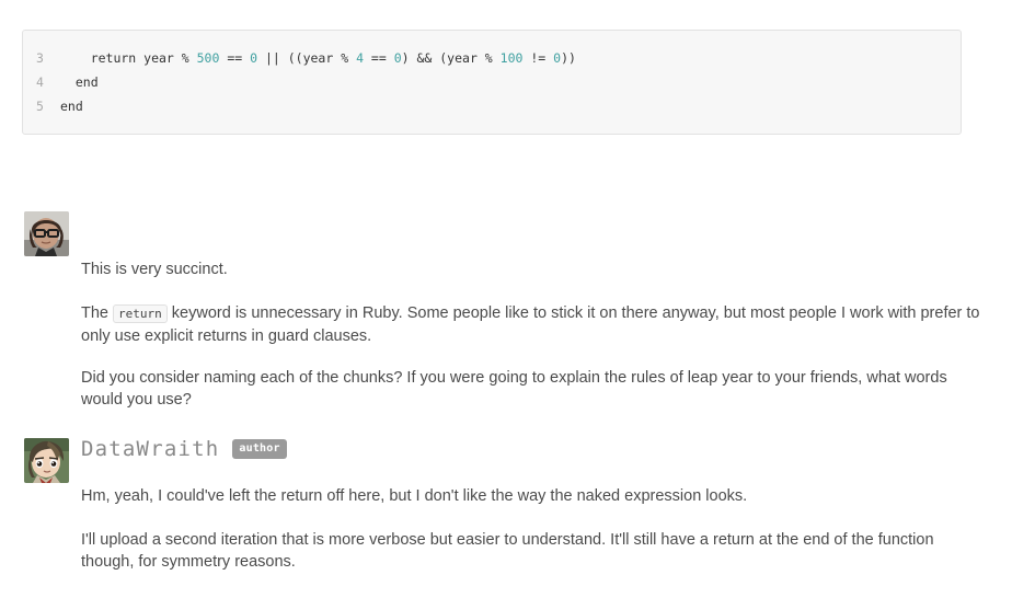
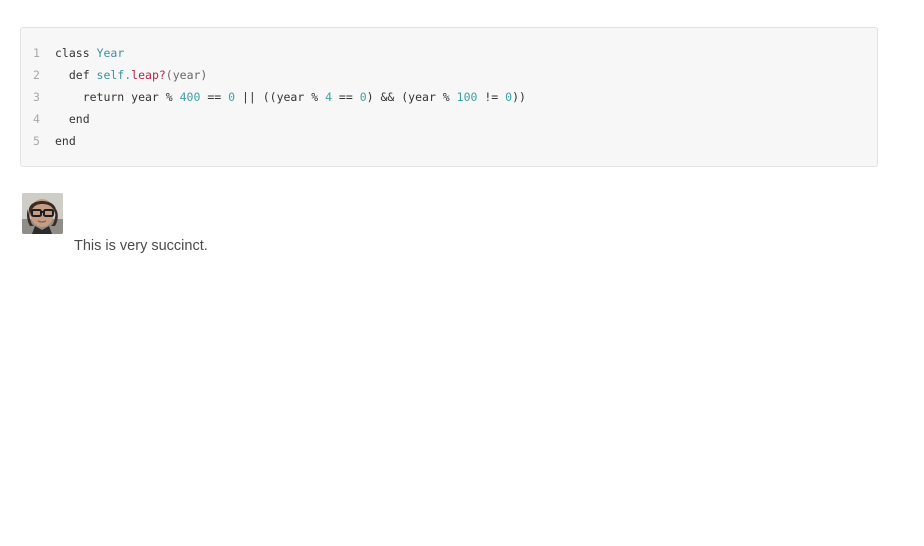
+ 1
+ class Year
+ 2
+ def self.leap?(year)
  3
- return year % 500 == 0 || ((year % 4 == 0) && (year % 100 != 0))
+ return year % 400 == 0 || ((year % 4 == 0) && (year % 100 != 0))
  4
  end
  5
  end
  This is very succinct.
- The return keyword is unnecessary in Ruby. Some people like to stick it on there anyway, but most people I work with prefer to only use explicit returns in guard clauses.
- Did you consider naming each of the chunks? If you were going to explain the rules of leap year to your friends, what words would you use?
- DataWraith
- author
- Hm, yeah, I could've left the return off here, but I don't like the way the naked expression looks.
- I'll upload a second iteration that is more verbose but easier to understand. It'll still have a return at the end of the function though, for symmetry reasons.
